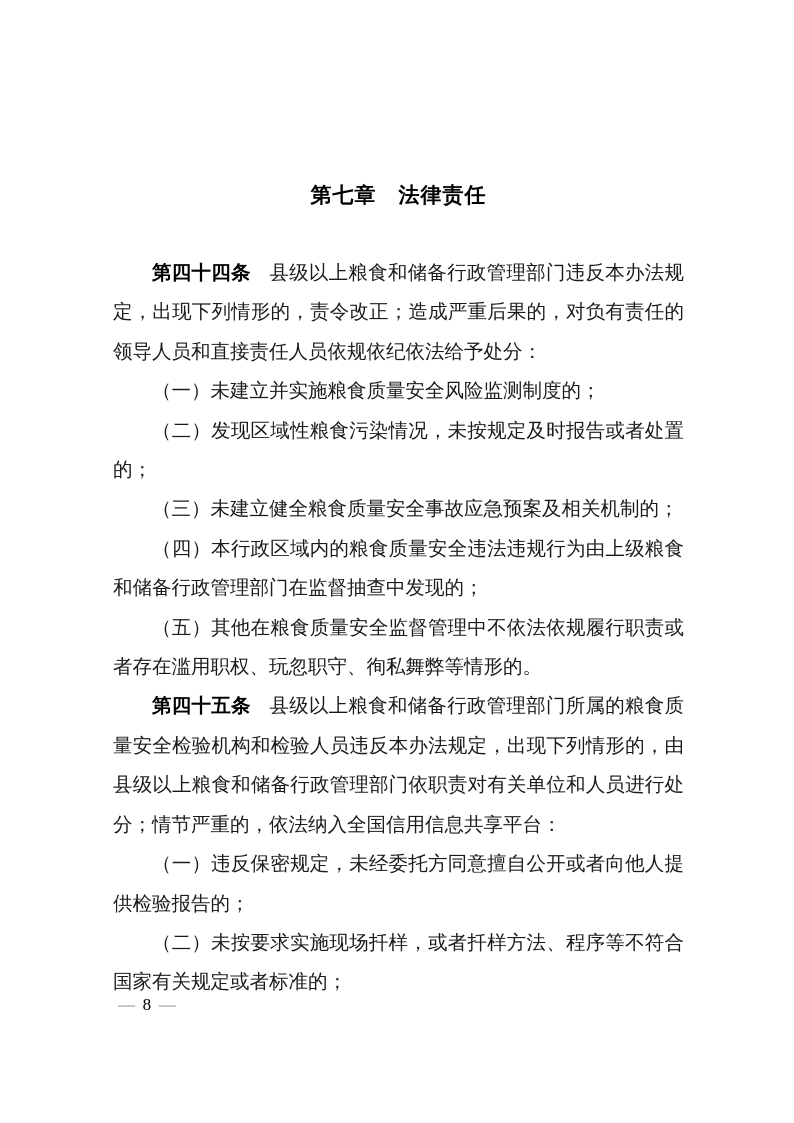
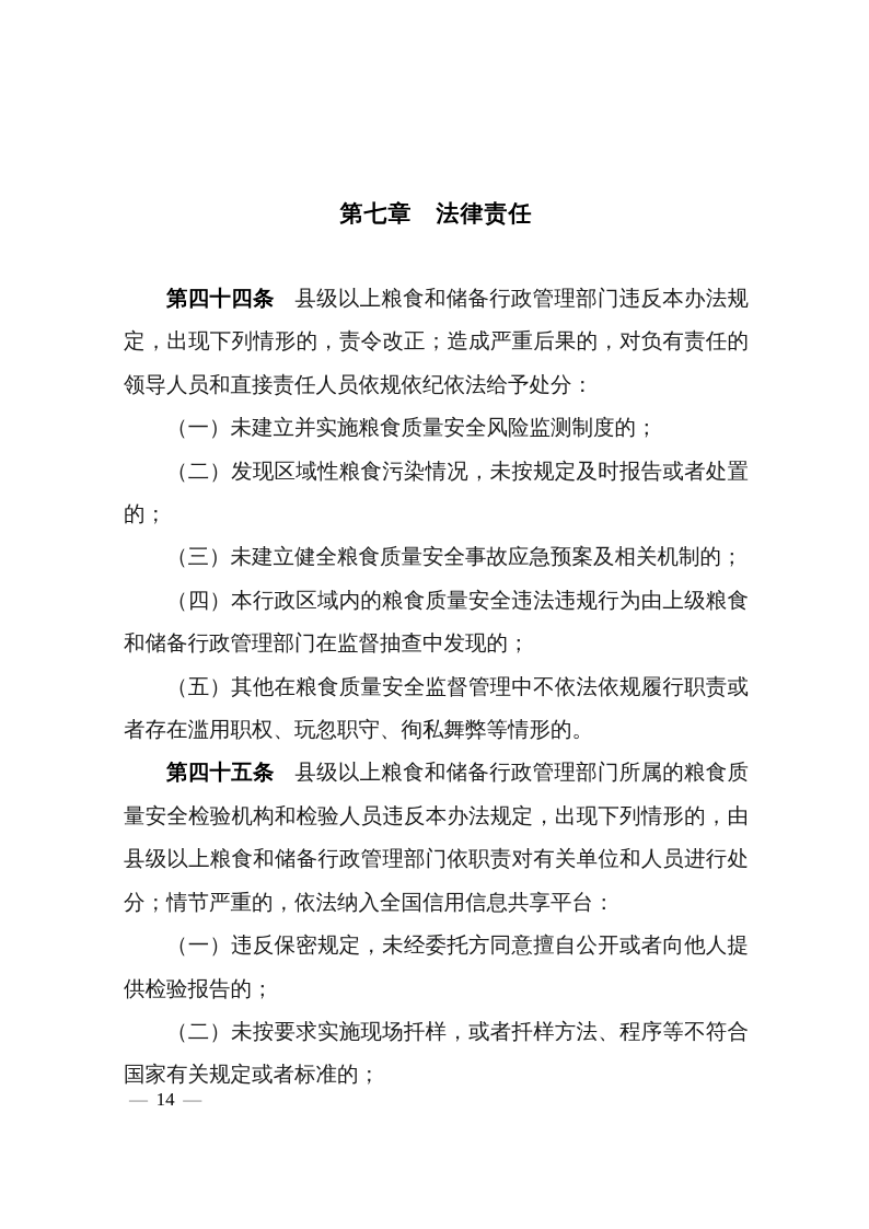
  第七章 法律责任
  第四十四条 县级以上粮食和储备行政管理部门违反本办法规定，出现下列情形的，责令改正；造成严重后果的，对负有责任的领导人员和直接责任人员依规依纪依法给予处分：
  （一）未建立并实施粮食质量安全风险监测制度的；
  （二）发现区域性粮食污染情况，未按规定及时报告或者处置的；
  （三）未建立健全粮食质量安全事故应急预案及相关机制的；
  （四）本行政区域内的粮食质量安全违法违规行为由上级粮食和储备行政管理部门在监督抽查中发现的；
  （五）其他在粮食质量安全监督管理中不依法依规履行职责或者存在滥用职权、玩忽职守、徇私舞弊等情形的。
  第四十五条 县级以上粮食和储备行政管理部门所属的粮食质量安全检验机构和检验人员违反本办法规定，出现下列情形的，由县级以上粮食和储备行政管理部门依职责对有关单位和人员进行处分；情节严重的，依法纳入全国信用信息共享平台：
  （一）违反保密规定，未经委托方同意擅自公开或者向他人提供检验报告的；
  （二）未按要求实施现场扦样，或者扦样方法、程序等不符合国家有关规定或者标准的；
- — 8 —
+ — 14 —
